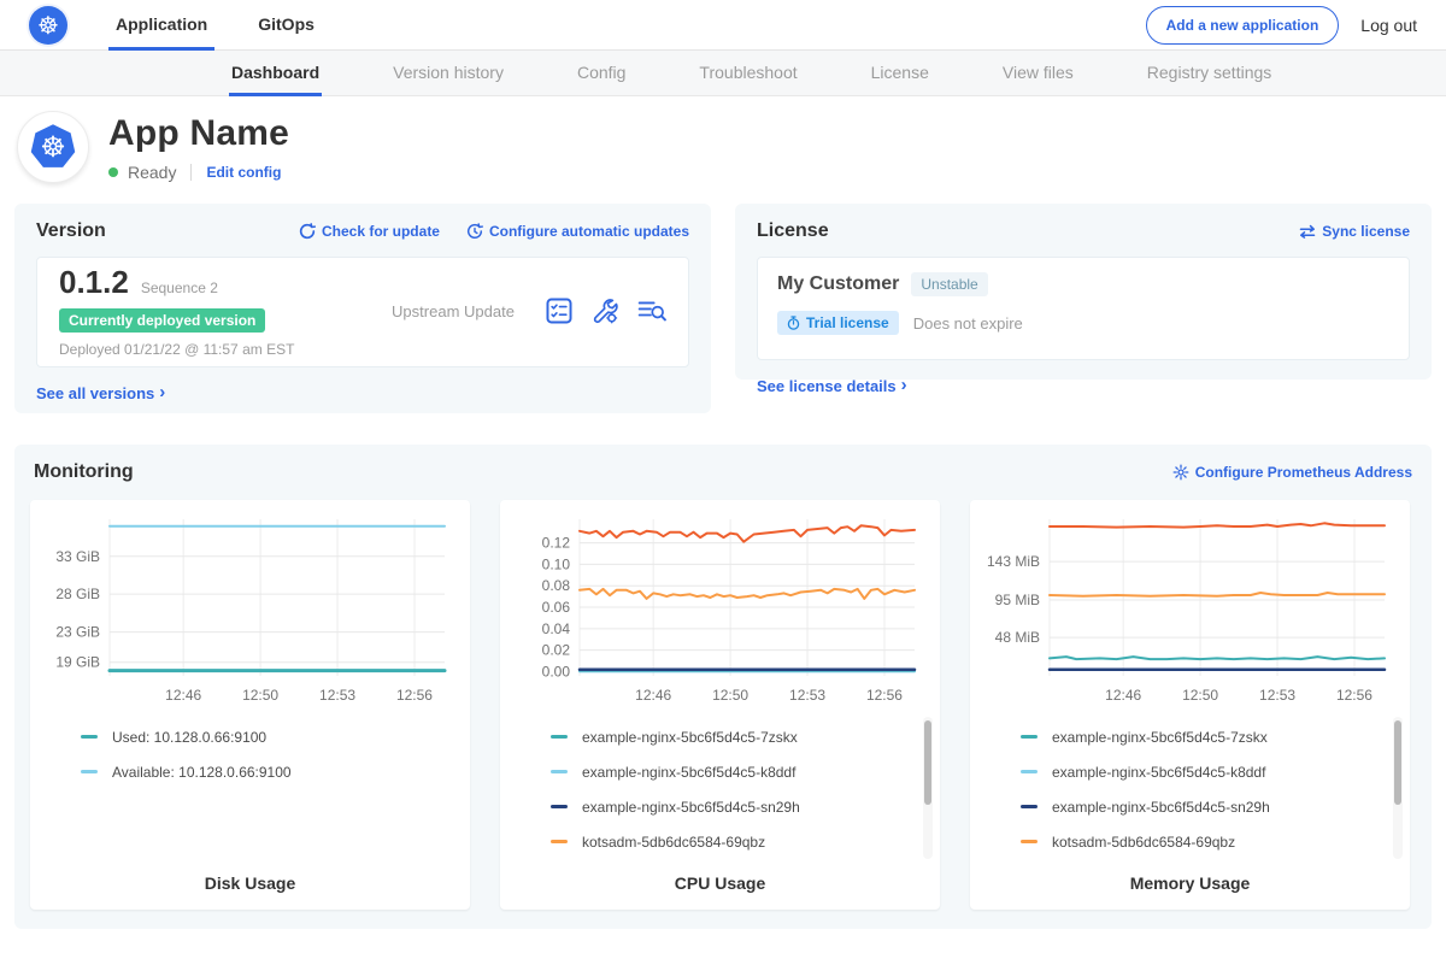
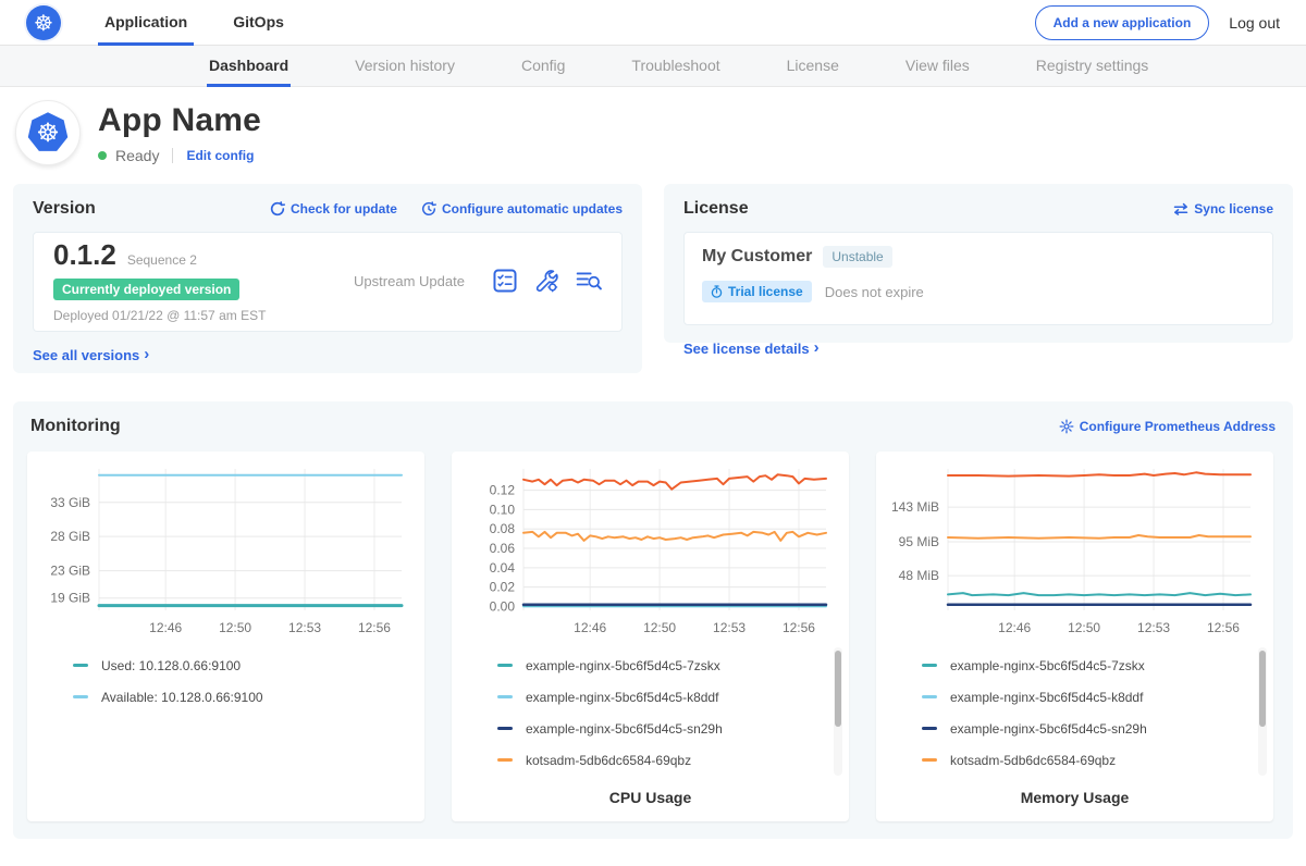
  ☸
  Application
  GitOps
  Add a new application
  Log out
  Dashboard
  Version history
  Config
  Troubleshoot
  License
  View files
  Registry settings
  ☸
  App Name
  Ready
  Edit config
  Version
  Check for update
  Configure automatic updates
  0.1.2
  Sequence 2
  Currently deployed version
  Deployed 01/21/22 @ 11:57 am EST
  Upstream Update
  See all versions
  ›
  License
  Sync license
  My Customer
  Unstable
  Trial license
  Does not expire
  See license details
  ›
  Monitoring
  Configure Prometheus Address
  19 GiB
  23 GiB
  28 GiB
  33 GiB
  12:46
  12:50
  12:53
  12:56
  Used: 10.128.0.66:9100
  Available: 10.128.0.66:9100
- Disk Usage
  0.00
  0.02
  0.04
  0.06
  0.08
  0.10
  0.12
  12:46
  12:50
  12:53
  12:56
  example-nginx-5bc6f5d4c5-7zskx
  example-nginx-5bc6f5d4c5-k8ddf
  example-nginx-5bc6f5d4c5-sn29h
  kotsadm-5db6dc6584-69qbz
  CPU Usage
  48 MiB
  95 MiB
  143 MiB
  12:46
  12:50
  12:53
  12:56
  example-nginx-5bc6f5d4c5-7zskx
  example-nginx-5bc6f5d4c5-k8ddf
  example-nginx-5bc6f5d4c5-sn29h
  kotsadm-5db6dc6584-69qbz
  Memory Usage
